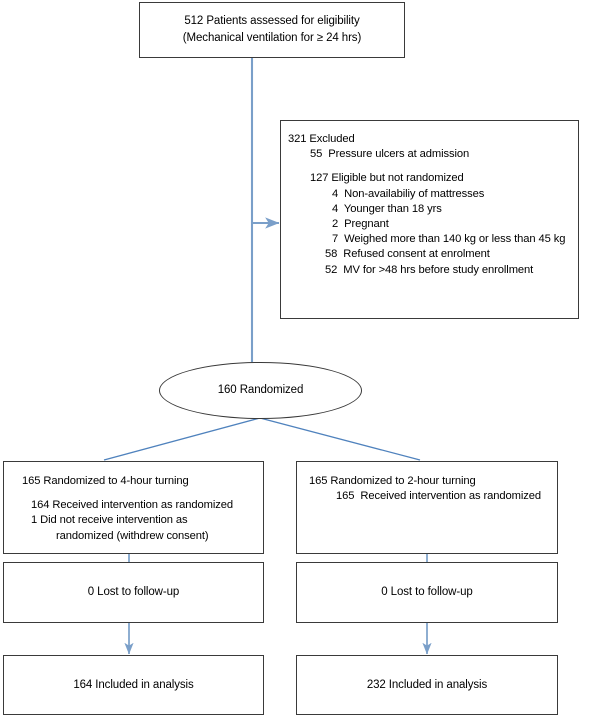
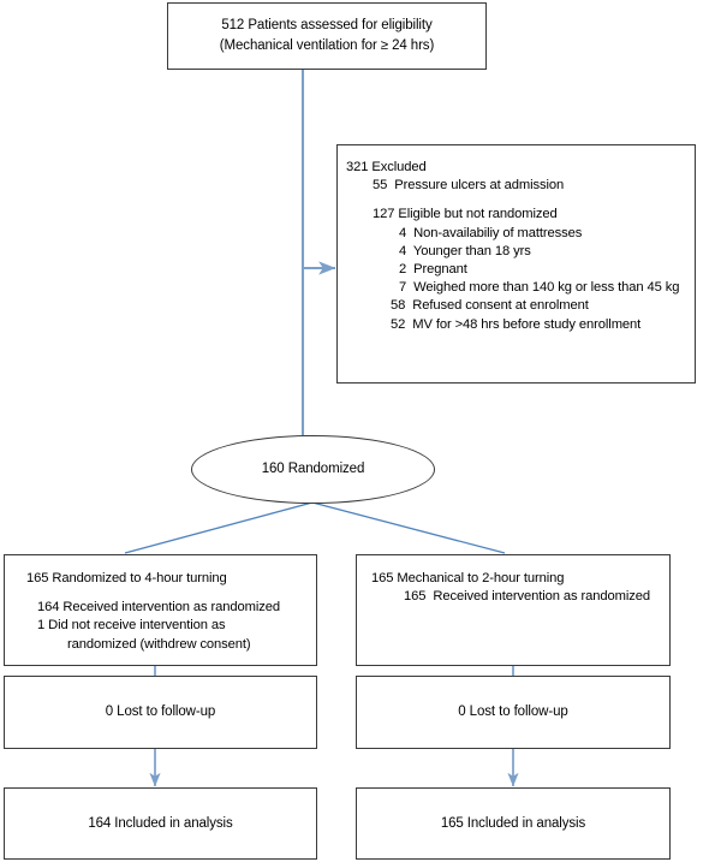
  512 Patients assessed for eligibility
  (Mechanical ventilation for ≥ 24 hrs)
  321 Excluded
  55 Pressure ulcers at admission
  127 Eligible but not randomized
  4 Non-availabiliy of mattresses
  4 Younger than 18 yrs
  2 Pregnant
  7 Weighed more than 140 kg or less than 45 kg
  58 Refused consent at enrolment
  52 MV for >48 hrs before study enrollment
  160 Randomized
  165 Randomized to 4-hour turning
  164 Received intervention as randomized
  1 Did not receive intervention as
  randomized (withdrew consent)
- 165 Randomized to 2-hour turning
+ 165 Mechanical to 2-hour turning
  165 Received intervention as randomized
  0 Lost to follow-up
  0 Lost to follow-up
  164 Included in analysis
- 232 Included in analysis
+ 165 Included in analysis
